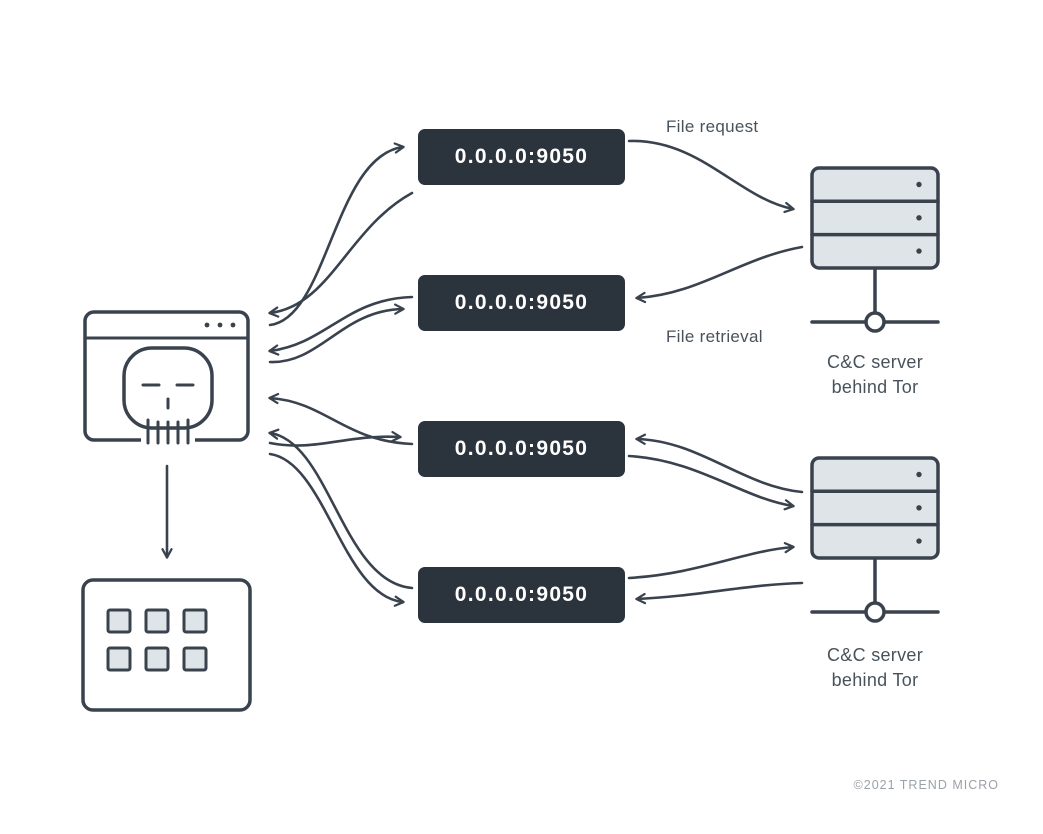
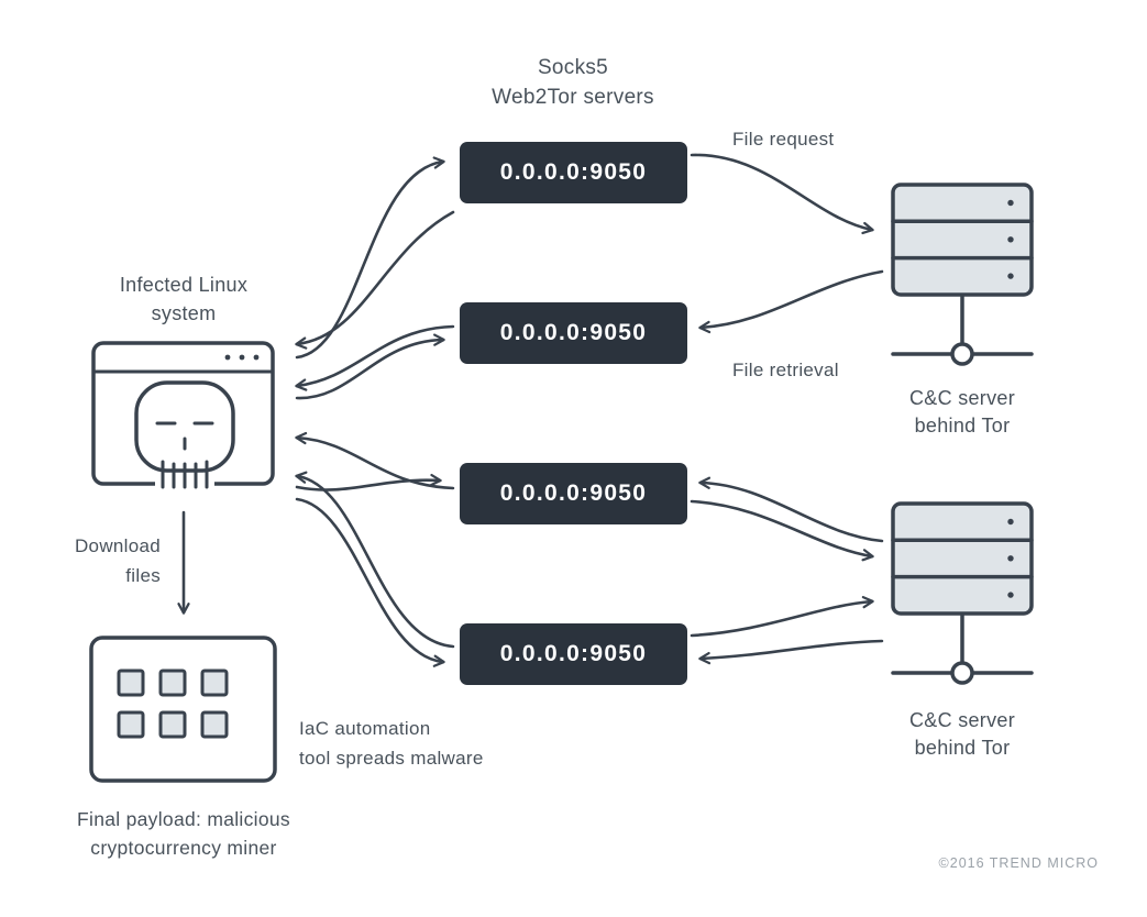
  0.0.0.0:9050
  0.0.0.0:9050
  0.0.0.0:9050
  0.0.0.0:9050
+ Socks5
+ Web2Tor servers
  File request
  File retrieval
+ Infected Linux
+ system
+ Download
+ files
  C&C server
  behind Tor
  C&C server
  behind Tor
+ IaC automation
+ tool spreads malware
+ Final payload: malicious
+ cryptocurrency miner
- ©2021 TREND MICRO
+ ©2016 TREND MICRO
